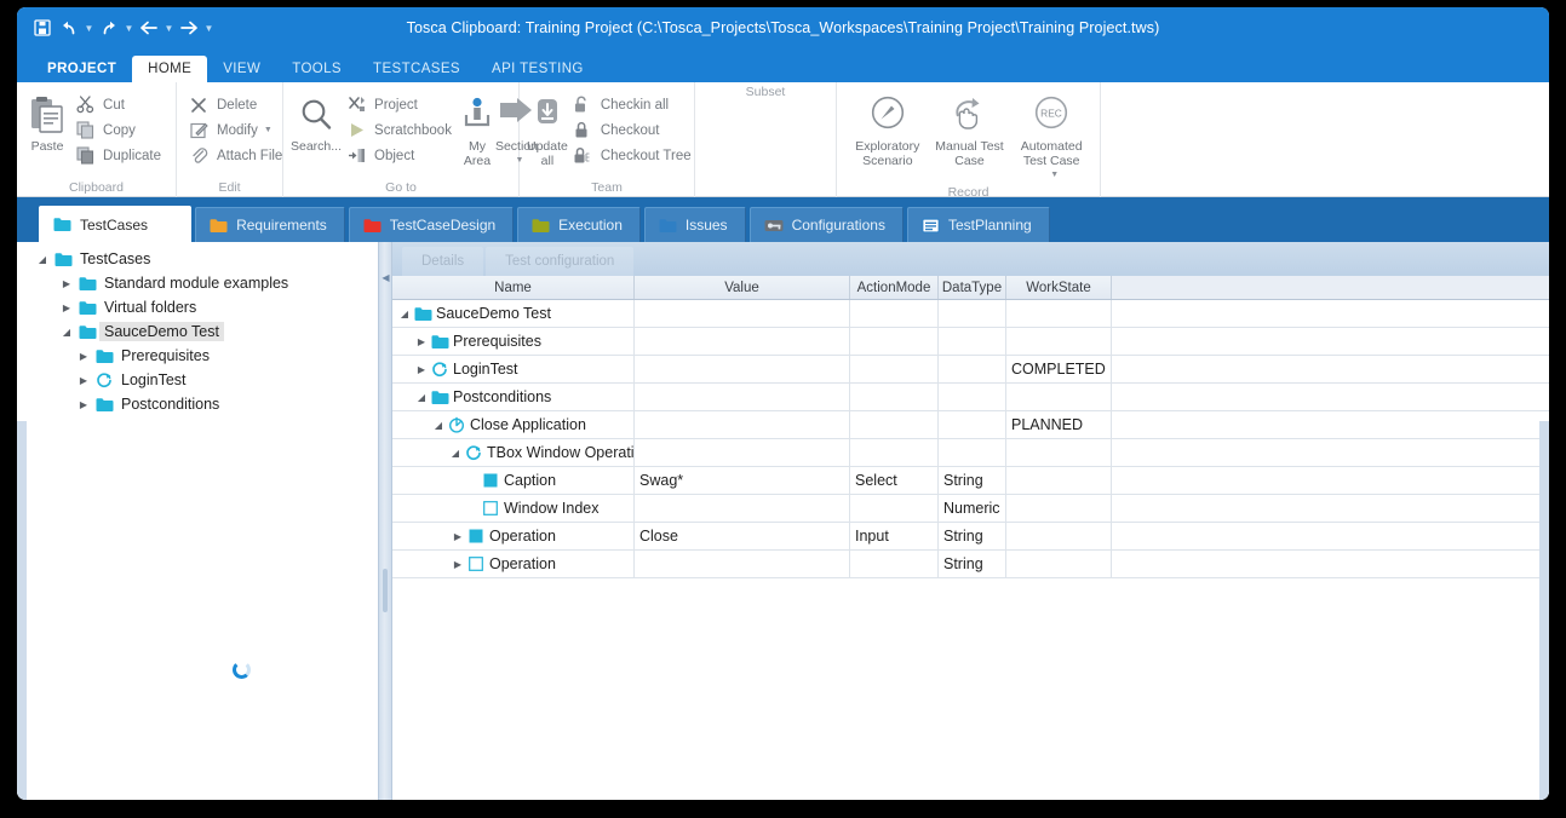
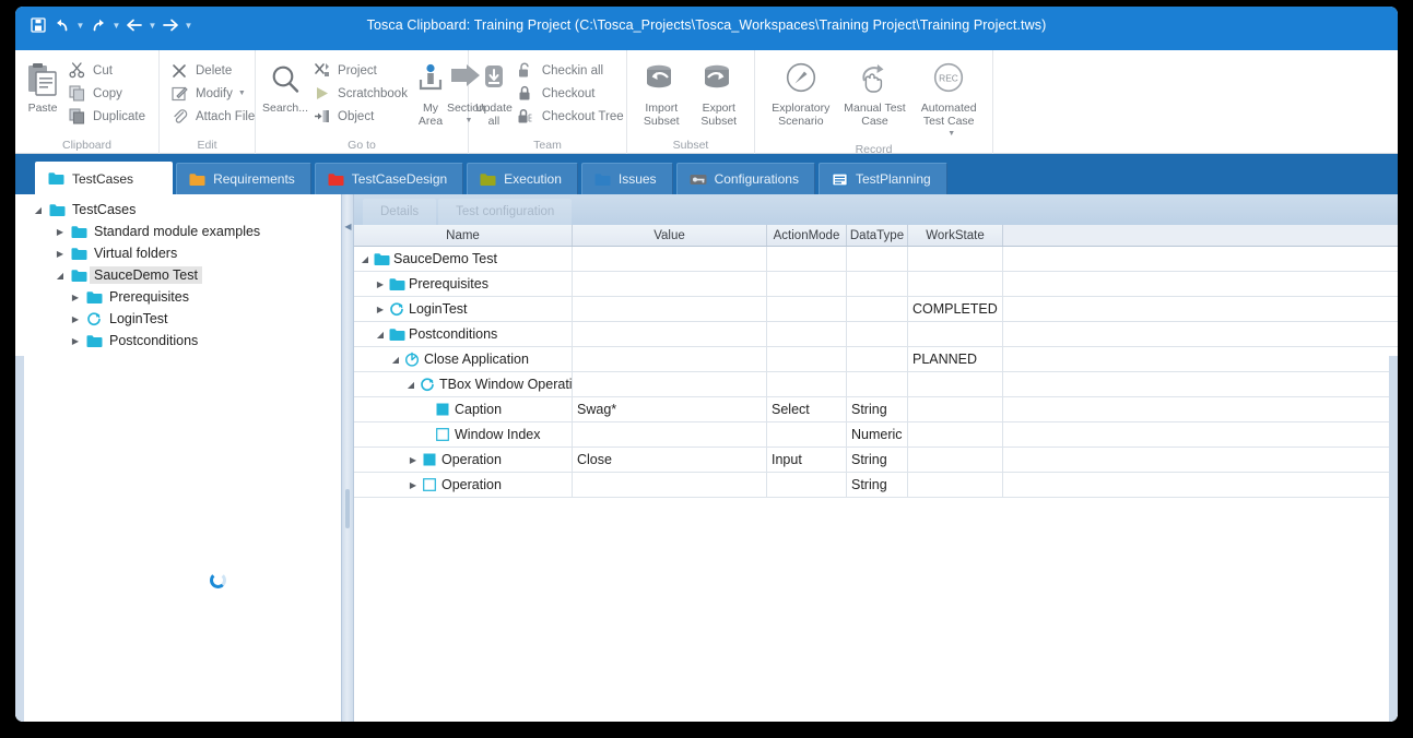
  ▼
  ▼
  ▼
  ▼
  Tosca Clipboard: Training Project (C:\Tosca_Projects\Tosca_Workspaces\Training Project\Training Project.tws)
- PROJECT
- HOME
- VIEW
- TOOLS
- TESTCASES
- API TESTING
  Paste
  Cut
  Copy
  Duplicate
  Clipboard
  Delete
  Modify
  Attach File
  Edit
  Search...
  Project
  Scratchbook
  Object
  My Area
  Section
  Go to
  Update all
  Checkin all
  Checkout
  Checkout Tree
  Team
+ Import Subset
+ Export Subset
  Subset
  Exploratory Scenario
  Manual Test Case
  REC
  Automated Test Case
  Record
  TestCases
  Requirements
  TestCaseDesign
  Execution
  Issues
  Configurations
  TestPlanning
  ◢
  TestCases
  ▶
  Standard module examples
  ▶
  Virtual folders
  ◢
  SauceDemo Test
  ▶
  Prerequisites
  ▶
  LoginTest
  ▶
  Postconditions
  ◀
  Details
  Test configuration
  Name
  Value
  ActionMode
  DataType
  WorkState
  ◢
  SauceDemo Test
  ▶
  Prerequisites
  ▶
  LoginTest
  COMPLETED
  ◢
  Postconditions
  ◢
  Close Application
  PLANNED
  ◢
  TBox Window Operati
  Caption
  Swag*
  Select
  String
  Window Index
  Numeric
  ▶
  Operation
  Close
  Input
  String
  ▶
  Operation
  String
